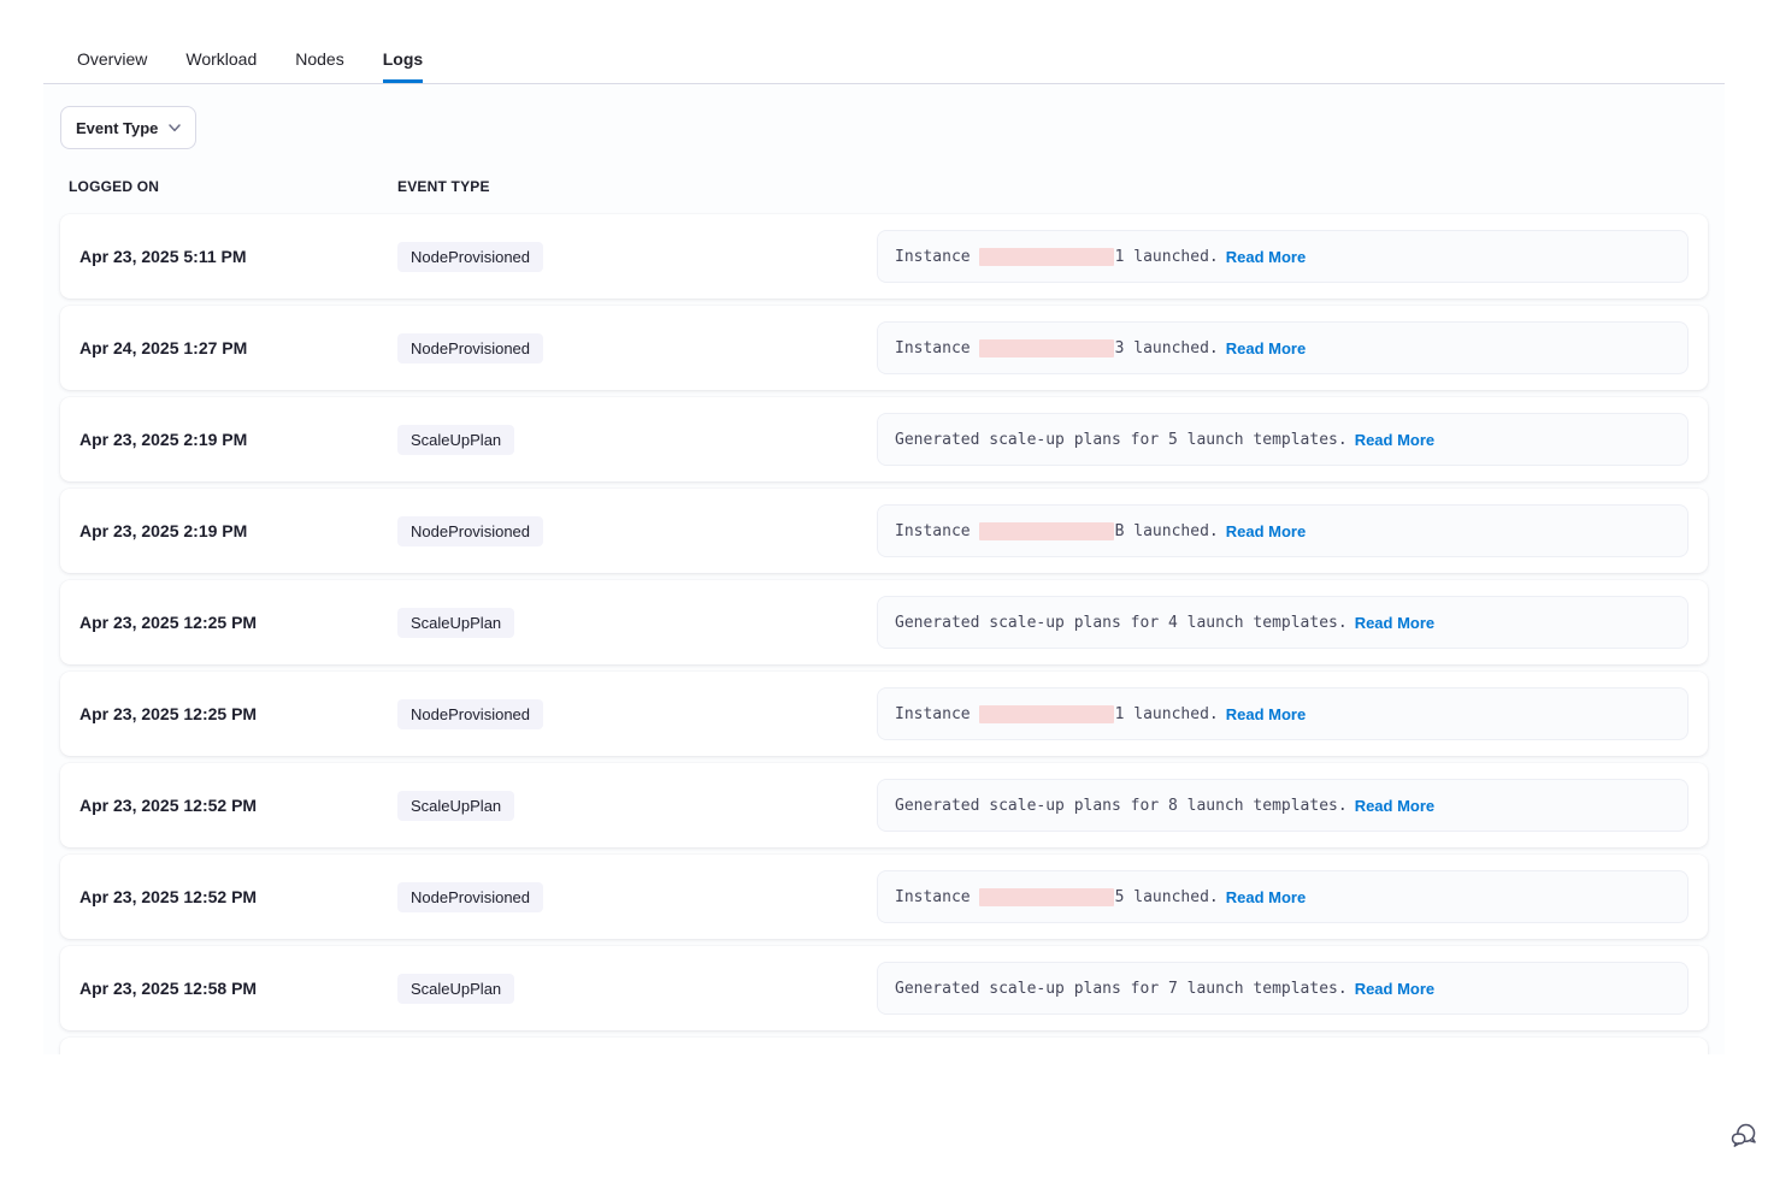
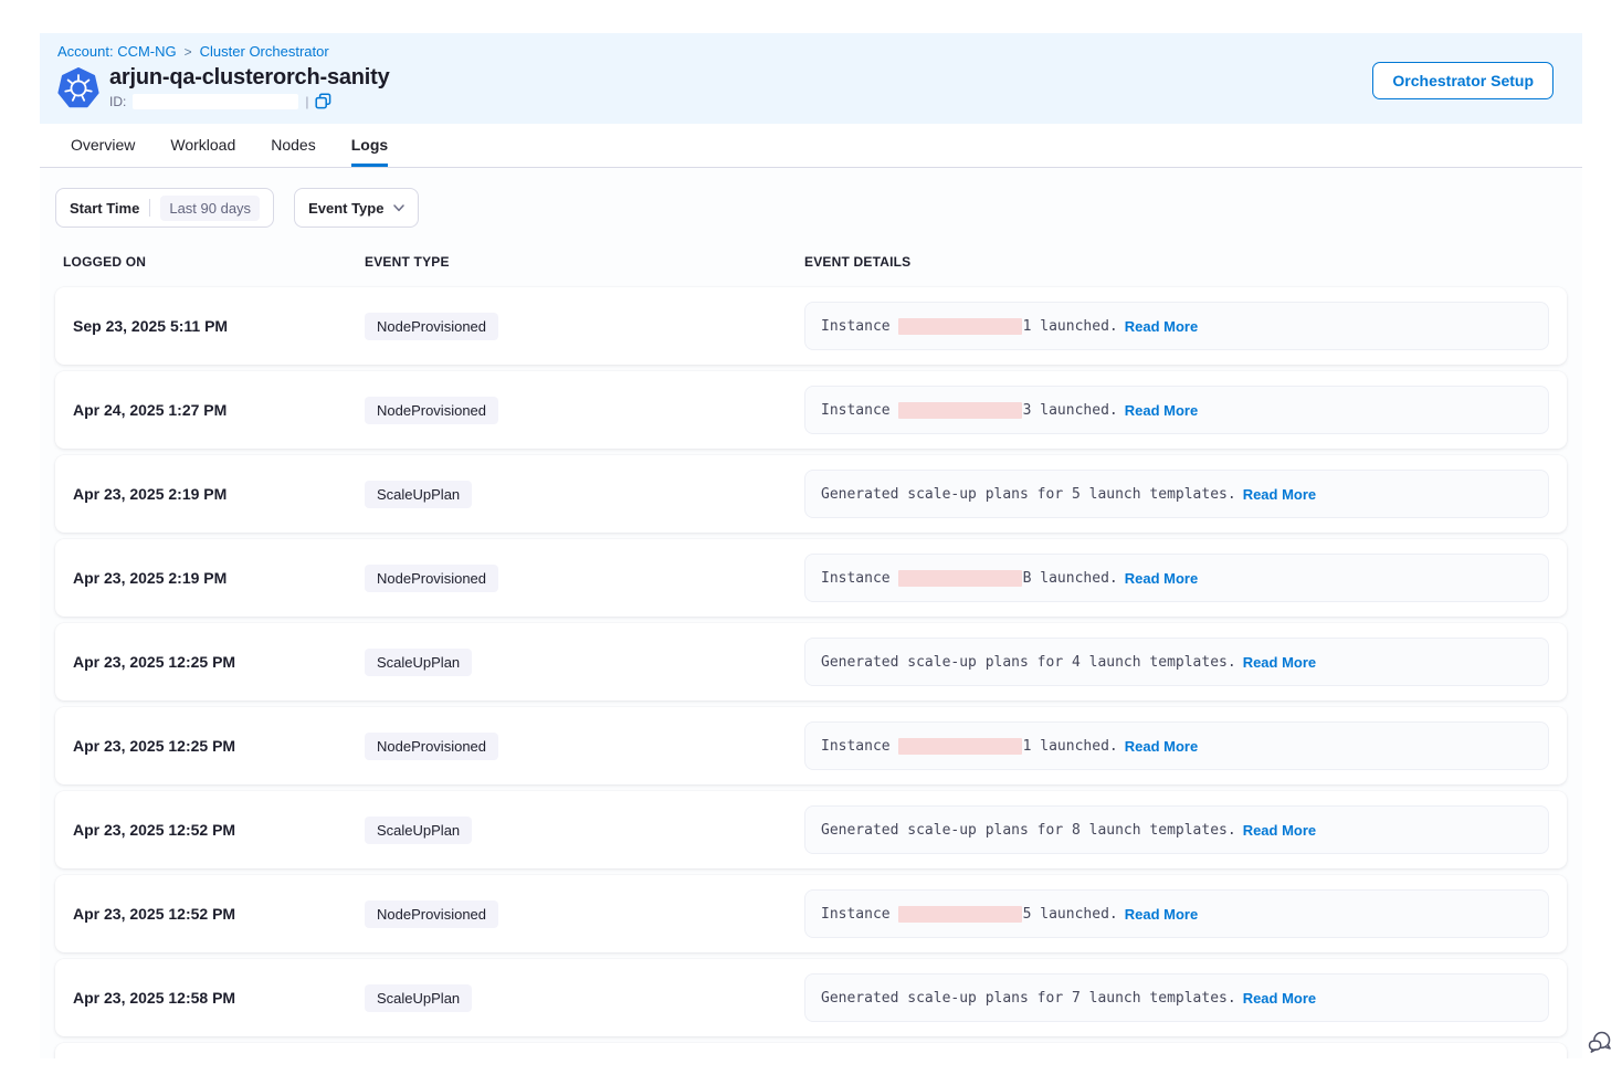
+ Account: CCM-NG
+ >
+ Cluster Orchestrator
+ arjun-qa-clusterorch-sanity
+ ID:
+ |
+ Orchestrator Setup
  Overview
  Workload
  Nodes
  Logs
+ Start Time
+ Last 90 days
  Event Type
  LOGGED ON
  EVENT TYPE
+ EVENT DETAILS
- Apr 23, 2025 5:11 PM
+ Sep 23, 2025 5:11 PM
  NodeProvisioned
  Instance
  1 launched.
  Read More
  Apr 24, 2025 1:27 PM
  NodeProvisioned
  Instance
  3 launched.
  Read More
  Apr 23, 2025 2:19 PM
  ScaleUpPlan
  Generated scale-up plans for 5 launch templates.
  Read More
  Apr 23, 2025 2:19 PM
  NodeProvisioned
  Instance
  B launched.
  Read More
  Apr 23, 2025 12:25 PM
  ScaleUpPlan
  Generated scale-up plans for 4 launch templates.
  Read More
  Apr 23, 2025 12:25 PM
  NodeProvisioned
  Instance
  1 launched.
  Read More
  Apr 23, 2025 12:52 PM
  ScaleUpPlan
  Generated scale-up plans for 8 launch templates.
  Read More
  Apr 23, 2025 12:52 PM
  NodeProvisioned
  Instance
  5 launched.
  Read More
  Apr 23, 2025 12:58 PM
  ScaleUpPlan
  Generated scale-up plans for 7 launch templates.
  Read More
